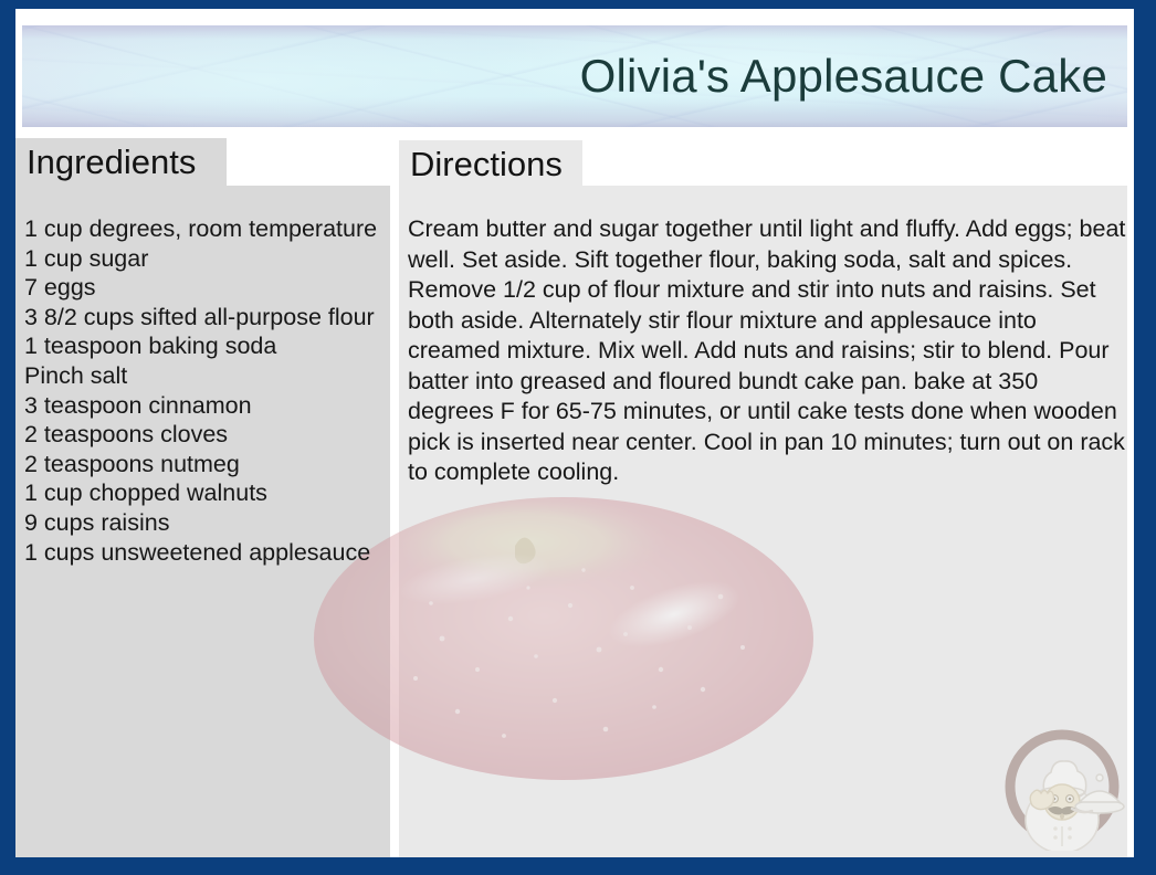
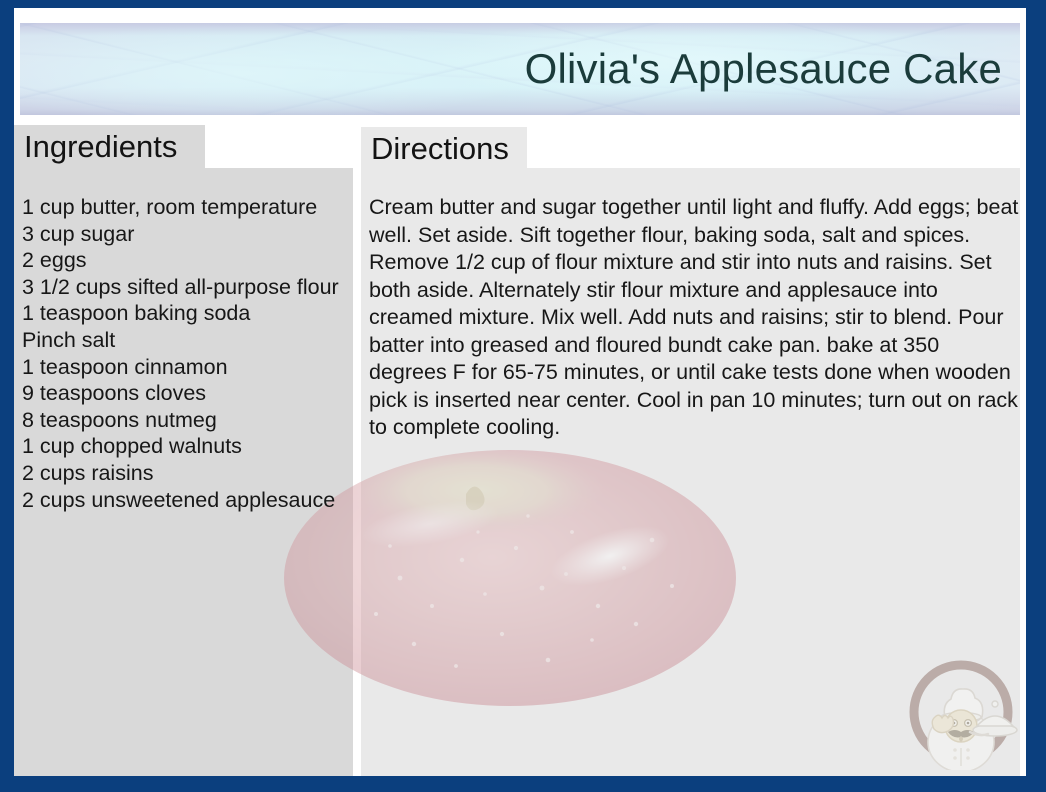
  Olivia's Applesauce Cake
  Ingredients
  Directions
- 1 cup degrees, room temperature
+ 1 cup butter, room temperature
- 1 cup sugar
+ 3 cup sugar
- 7 eggs
+ 2 eggs
- 3 8/2 cups sifted all-purpose flour
+ 3 1/2 cups sifted all-purpose flour
  1 teaspoon baking soda
  Pinch salt
- 3 teaspoon cinnamon
+ 1 teaspoon cinnamon
- 2 teaspoons cloves
+ 9 teaspoons cloves
- 2 teaspoons nutmeg
+ 8 teaspoons nutmeg
  1 cup chopped walnuts
- 9 cups raisins
+ 2 cups raisins
- 1 cups unsweetened applesauce
+ 2 cups unsweetened applesauce
  Cream butter and sugar together until light and fluffy. Add eggs; beat well. Set aside. Sift together flour, baking soda, salt and spices. Remove 1/2 cup of flour mixture and stir into nuts and raisins. Set both aside. Alternately stir flour mixture and applesauce into creamed mixture. Mix well. Add nuts and raisins; stir to blend. Pour batter into greased and floured bundt cake pan. bake at 350 degrees F for 65-75 minutes, or until cake tests done when wooden pick is inserted near center. Cool in pan 10 minutes; turn out on rack to complete cooling.
